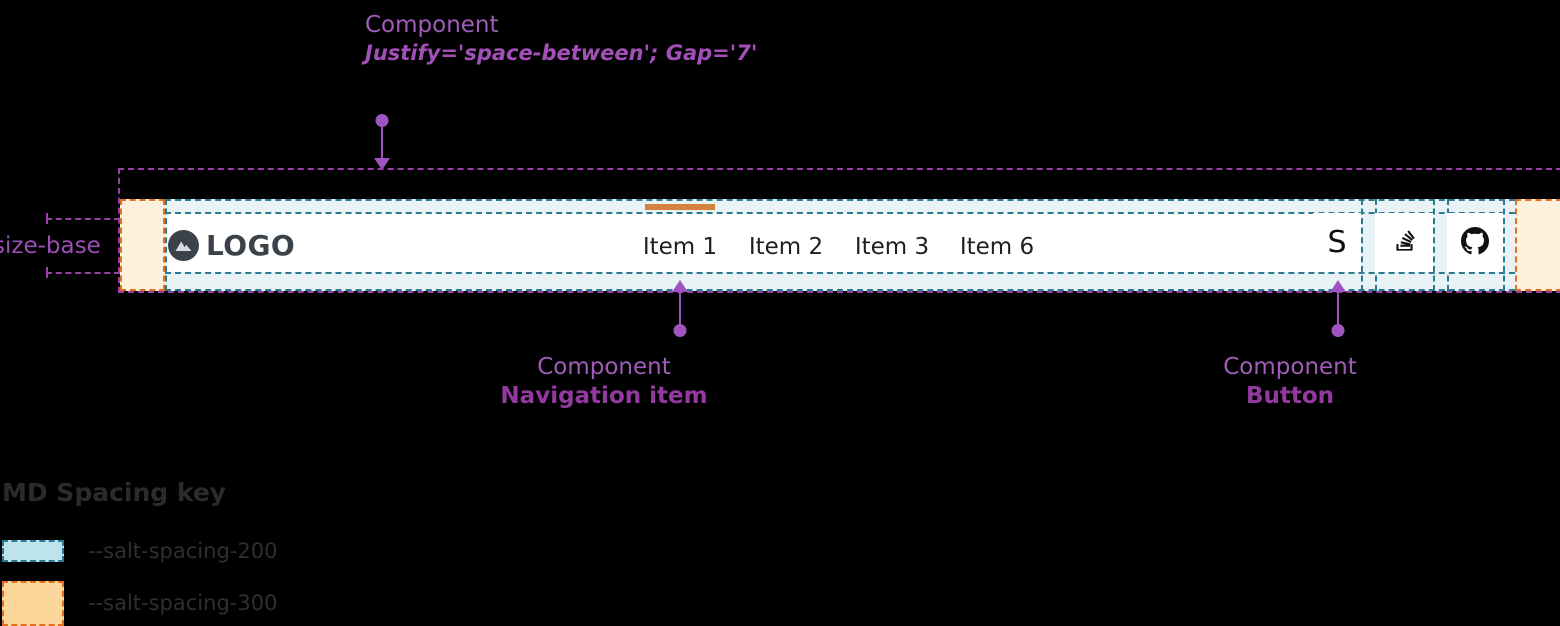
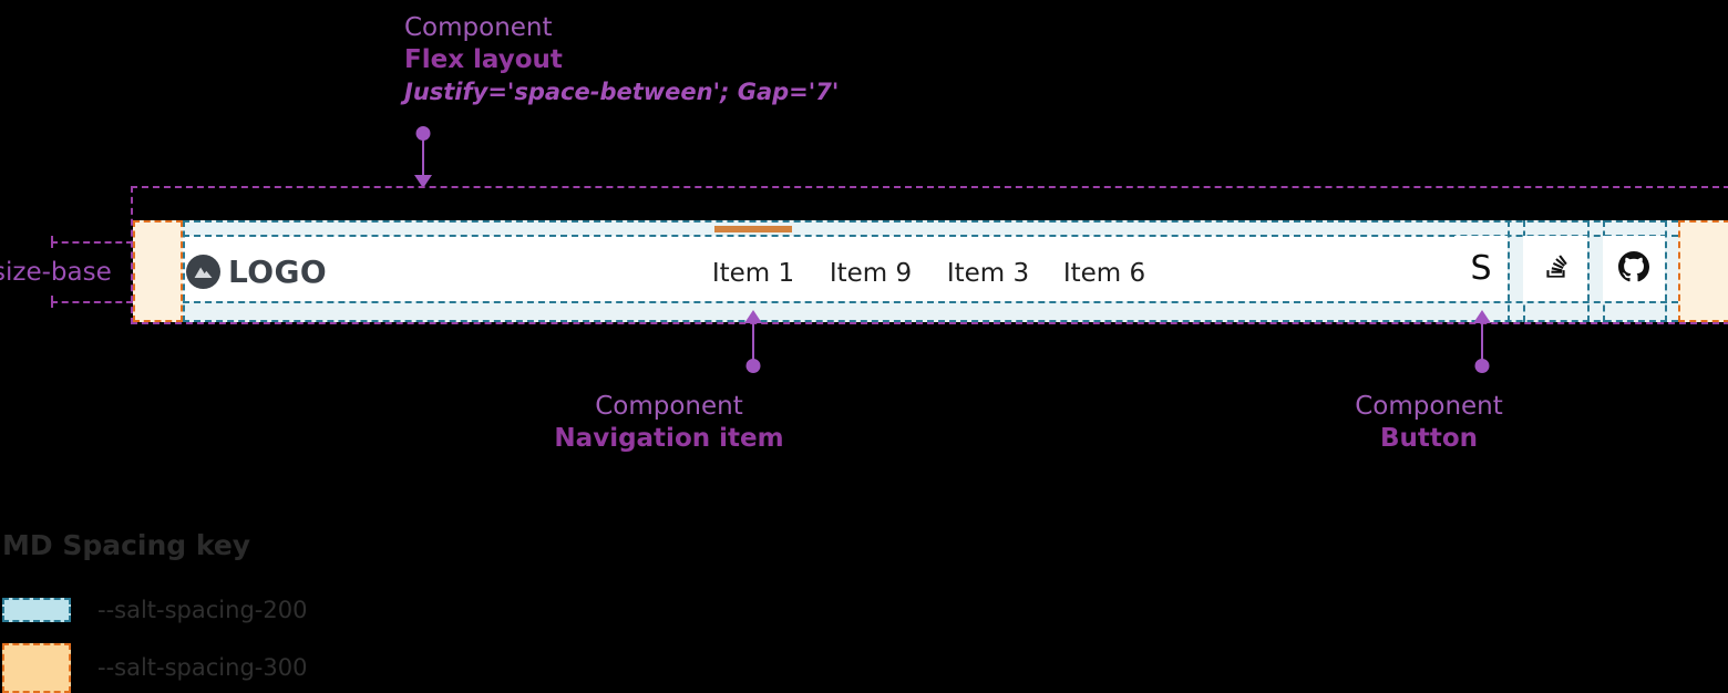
  Component
+ Flex layout
  Justify='space-between'; Gap='7'
  LOGO
  Item 1
- Item 2
+ Item 9
  Item 3
  Item 6
  S
  Component
  Navigation item
  Component
  Button
  ize-base
  MD Spacing key
  --salt-spacing-200
  --salt-spacing-300
